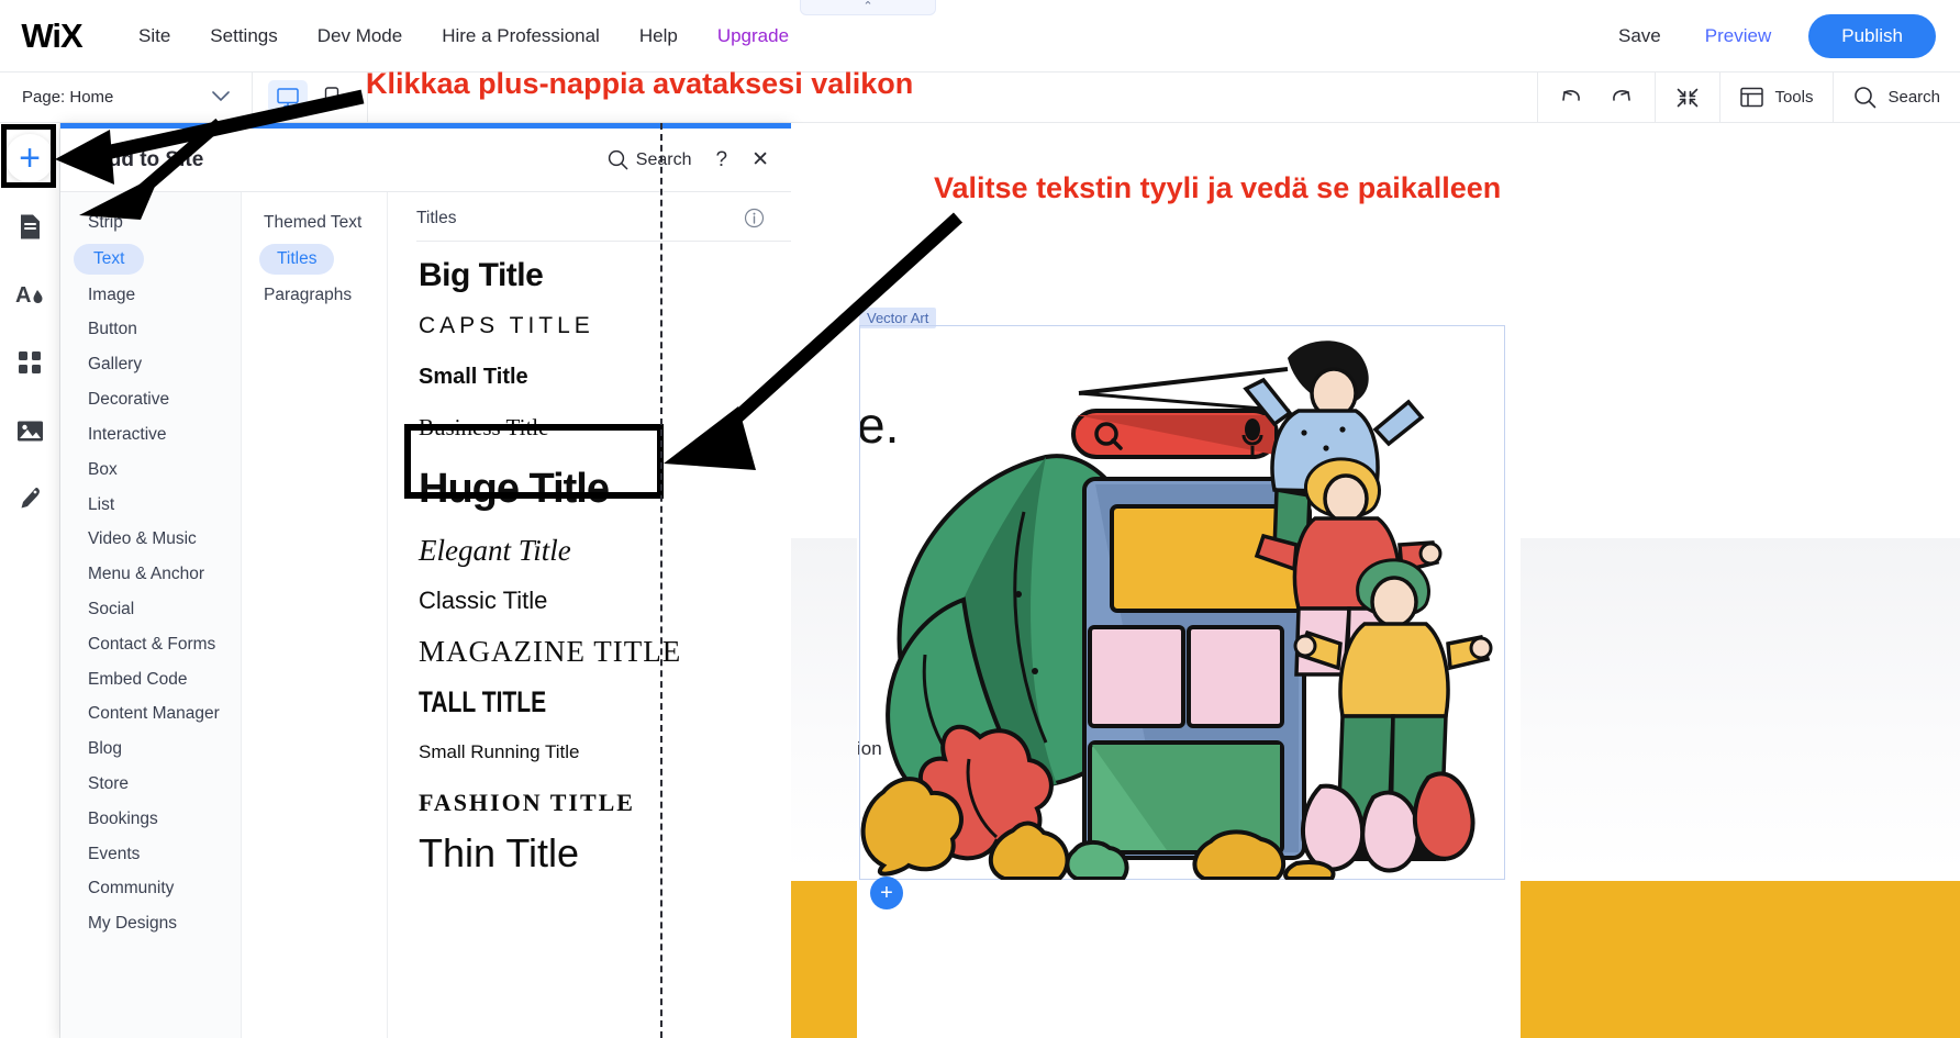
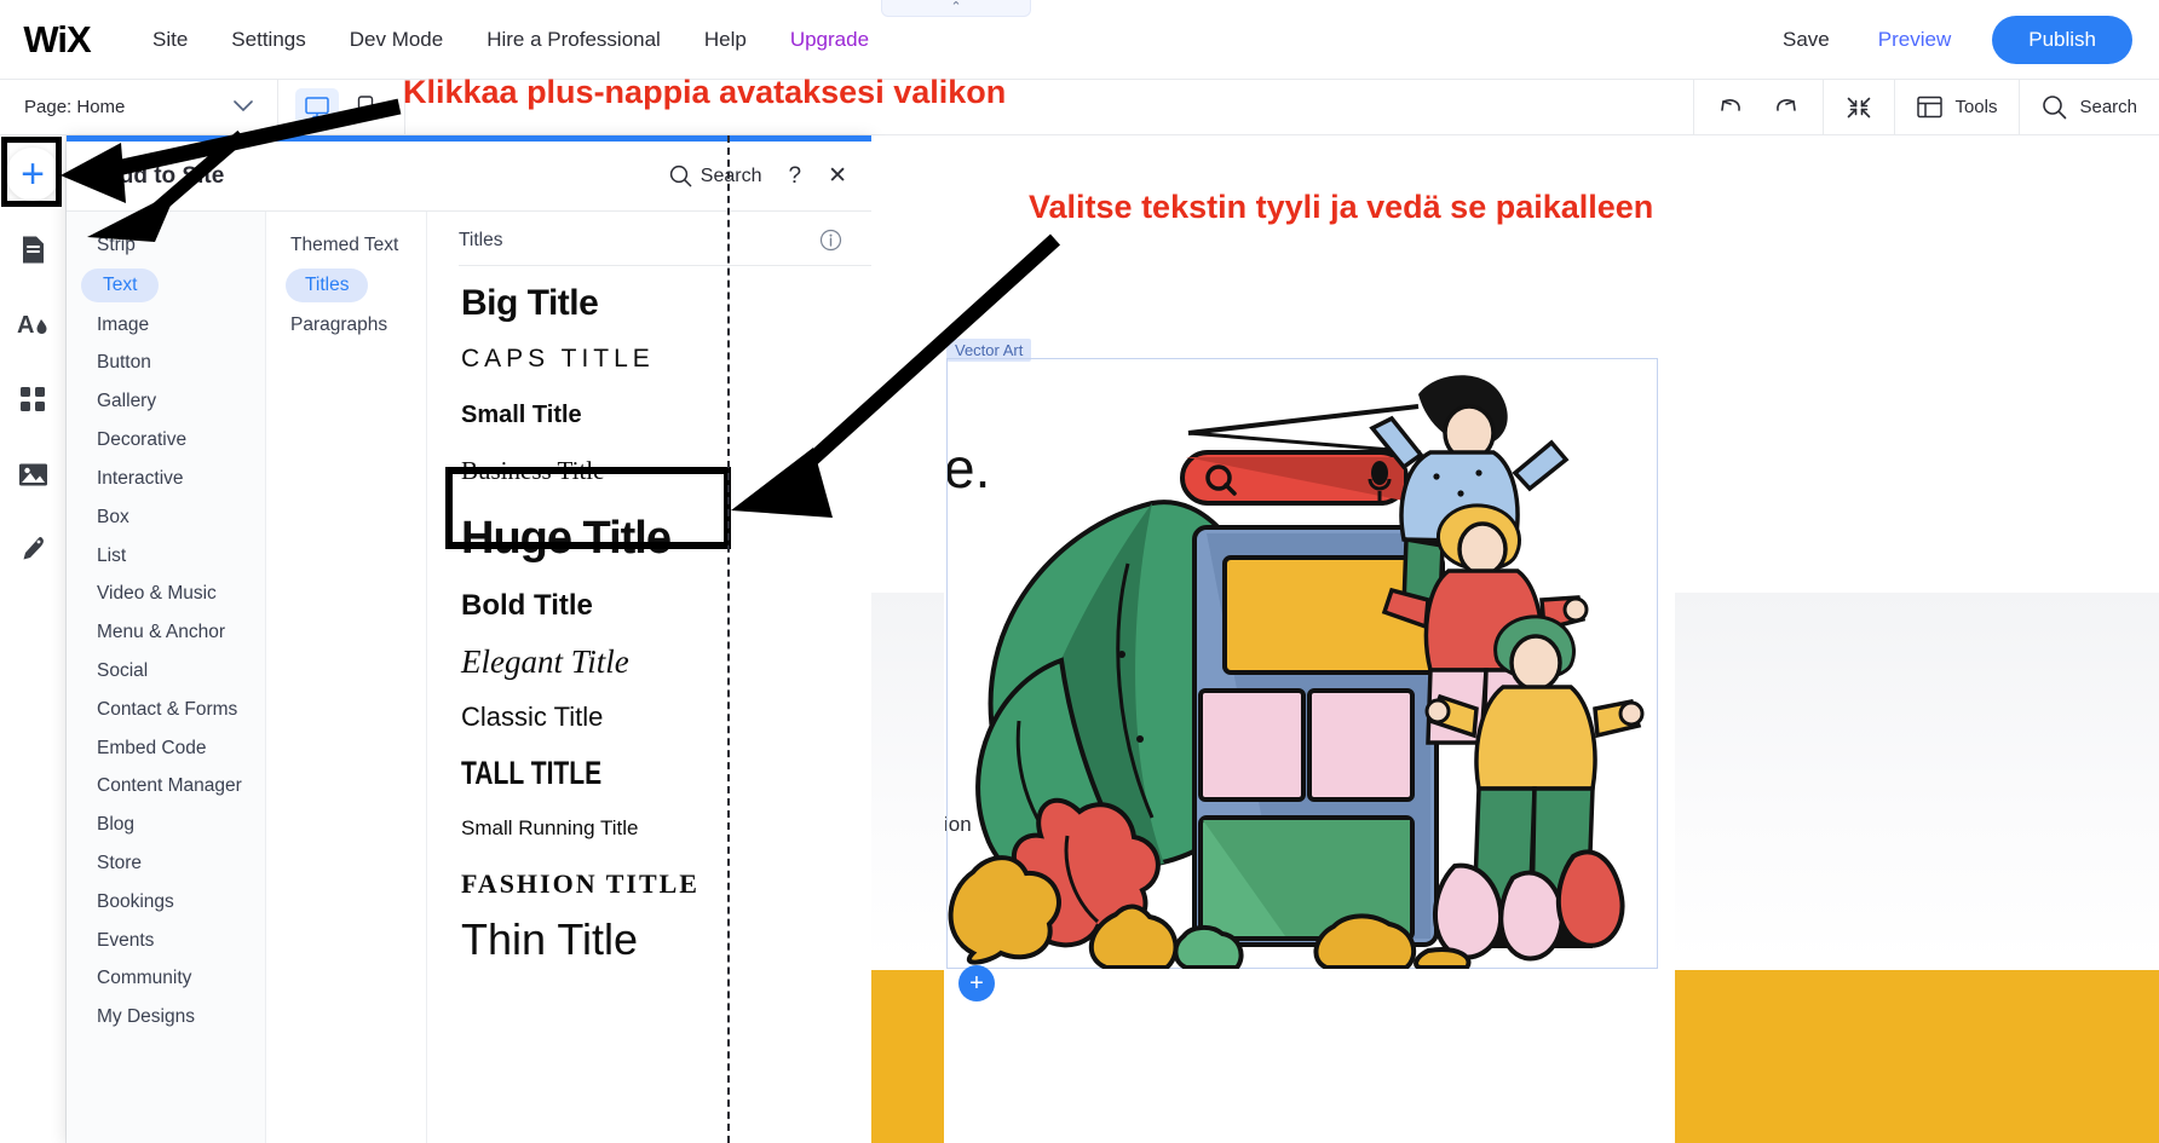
  ⌃
  WiX
  Site
  Settings
  Dev Mode
  Hire a Professional
  Help
  Upgrade
  Save
  Preview
  Publish
  Page: Home
  Tools
  Search
  +
  A
  Search
  ?
  ✕
  Strip
  Text
  Image
  Button
  Gallery
  Decorative
  Interactive
  Box
  List
  Video & Music
  Menu & Anchor
  Social
  Contact & Forms
  Embed Code
  Content Manager
  Blog
  Store
  Bookings
  Events
  Community
  My Designs
  Themed Text
  Titles
  Paragraphs
  Titles
  Big Title
  CAPS TITLE
  Small Title
  Business Title
  Huge Title
+ Bold Title
  Elegant Title
  Classic Title
- MAGAZINE TITLE
  TALL TITLE
  Small Running Title
  FASHION TITLE
  Thin Title
  e.
  ion
  Vector Art
  +
  Klikkaa plus-nappia avataksesi valikon
  Valitse tekstin tyyli ja vedä se paikalleen
